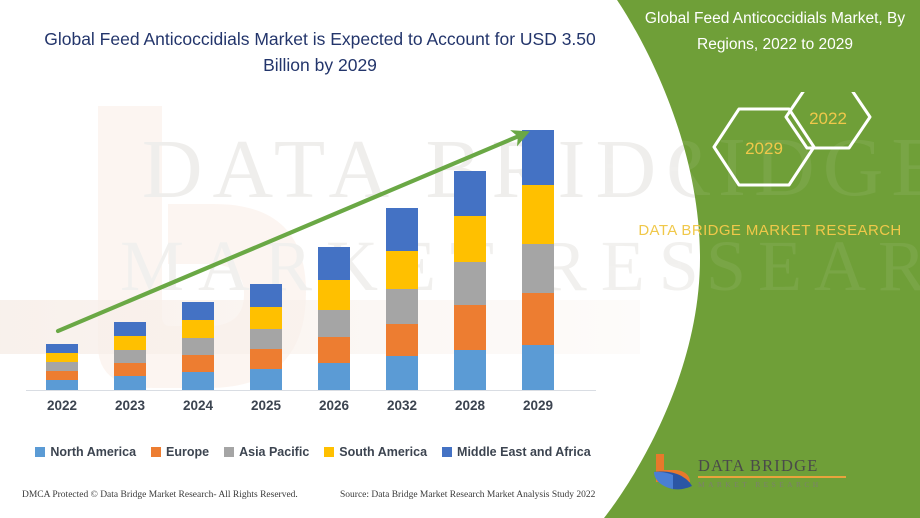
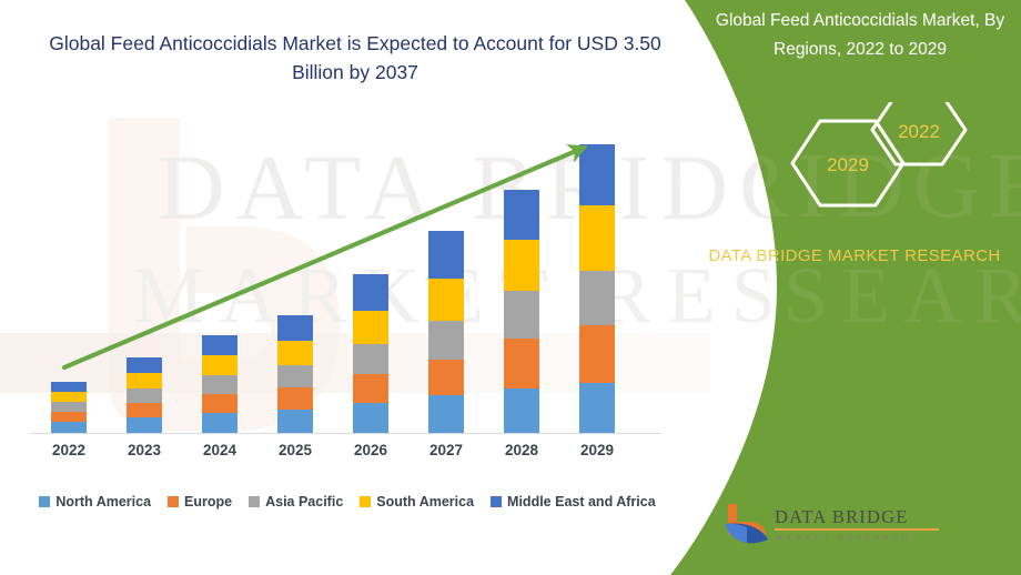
  DATA BID
- Global Feed Anticoccidials Market is Expected to Account for USD 3.50 Billion by 2029
+ Global Feed Anticoccidials Market is Expected to Account for USD 3.50 Billion by 2037
  2022
  2023
  2024
  2025
  2026
- 2032
+ 2027
  2028
  2029
  North America
  Europe
  Asia Pacific
  South America
  Middle East and Africa
- DMCA Protected © Data Bridge Market Research- All Rights Reserved.
- Source: Data Bridge Market Research Market Analysis Study 2022
  BRIDG
  RESEAR
  Global Feed Anticoccidials Market, By Regions, 2022 to 2029
  2029
  2022
  DATA BRIDGE MARKET RESEARCH
  DATA BRIDGE
  MARKET RESEARCH
